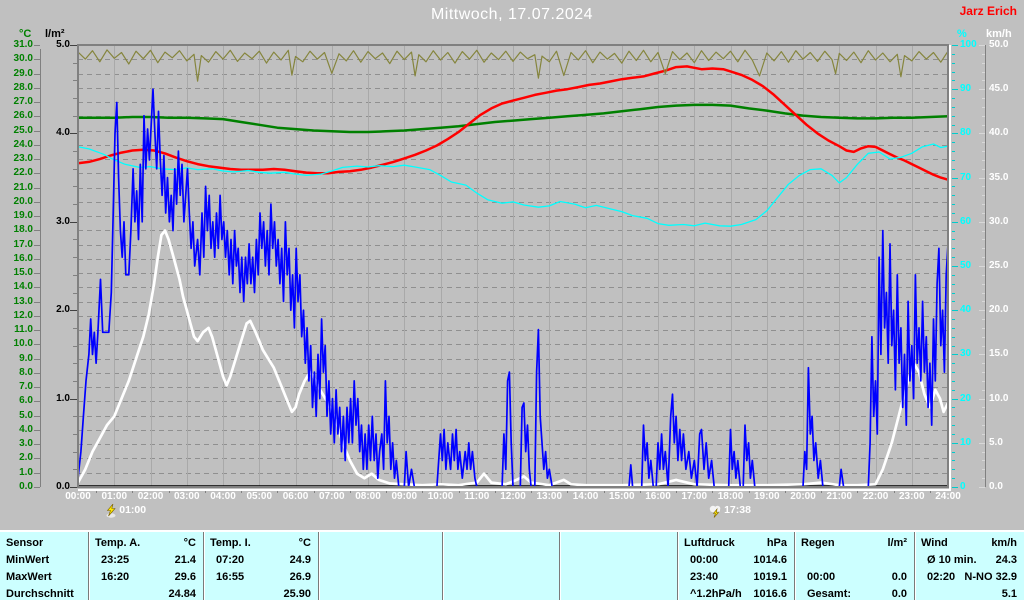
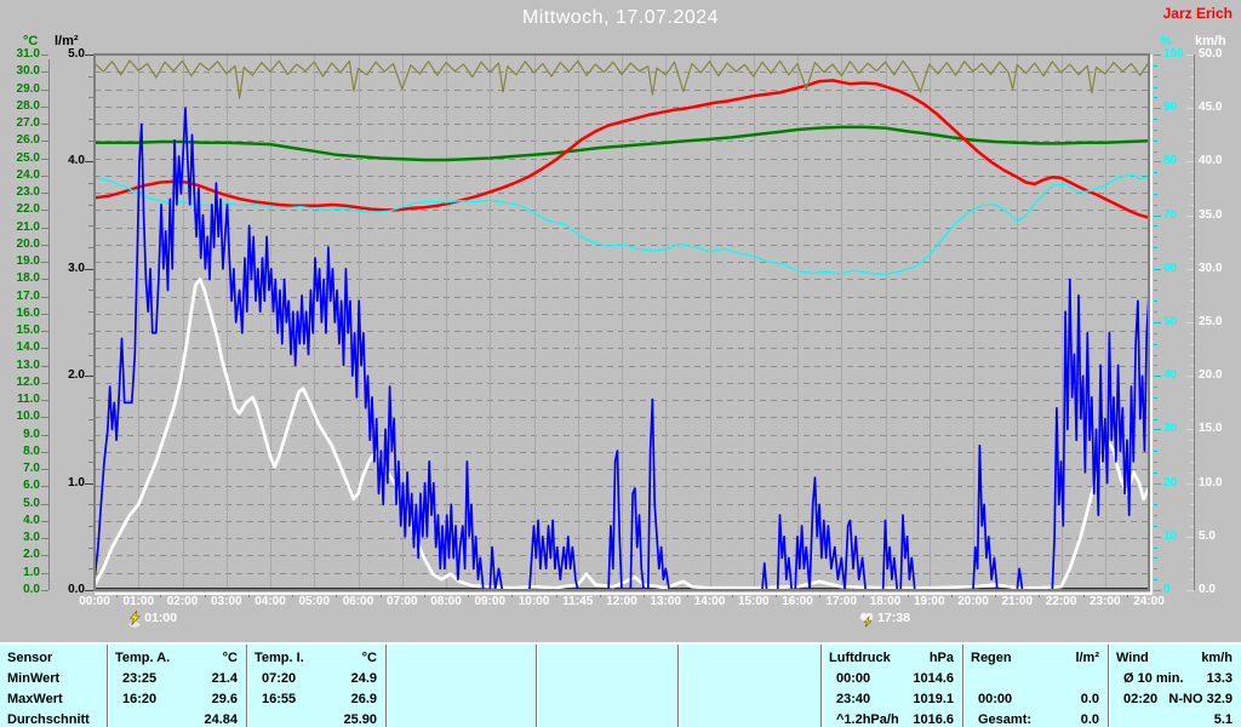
  Mittwoch, 17.07.2024
  Jarz Erich
  °C
  l/m²
  %
  km/h
  0.0
  1.0
  2.0
  3.0
  4.0
  5.0
  6.0
  7.0
  8.0
  9.0
  10.0
  11.0
  12.0
  13.0
  14.0
  15.0
  16.0
  17.0
  18.0
  19.0
  20.0
  21.0
  22.0
  23.0
  24.0
  25.0
  26.0
  27.0
  28.0
  29.0
  30.0
  31.0
  0.0
  1.0
  2.0
  3.0
  4.0
  5.0
  0
  10
  20
  30
  40
  50
  60
  70
  80
  90
  100
  0.0
  5.0
  10.0
  15.0
  20.0
  25.0
  30.0
  35.0
  40.0
  45.0
  50.0
  00:00
  01:00
  02:00
  03:00
  04:00
  05:00
  06:00
  07:00
  08:00
  09:00
  10:00
- 11:00
+ 11:45
  12:00
  13:00
  14:00
  15:00
  16:00
  17:00
  18:00
  19:00
  20:00
  21:00
  22:00
  23:00
  24:00
  01:00
  17:38
  Sensor
  MinWert
  MaxWert
  Durchschnitt
  Temp. A.
  °C
  23:25
  21.4
  16:20
  29.6
  24.84
  Temp. I.
  °C
  07:20
  24.9
  16:55
  26.9
  25.90
  Luftdruck
  hPa
  00:00
  1014.6
  23:40
  1019.1
  ^1.2hPa/h
  1016.6
  Regen
  l/m²
  00:00
  0.0
  Gesamt:
  0.0
  Wind
  km/h
  Ø 10 min.
- 24.3
+ 13.3
  02:20
  N-NO 32.9
  5.1
